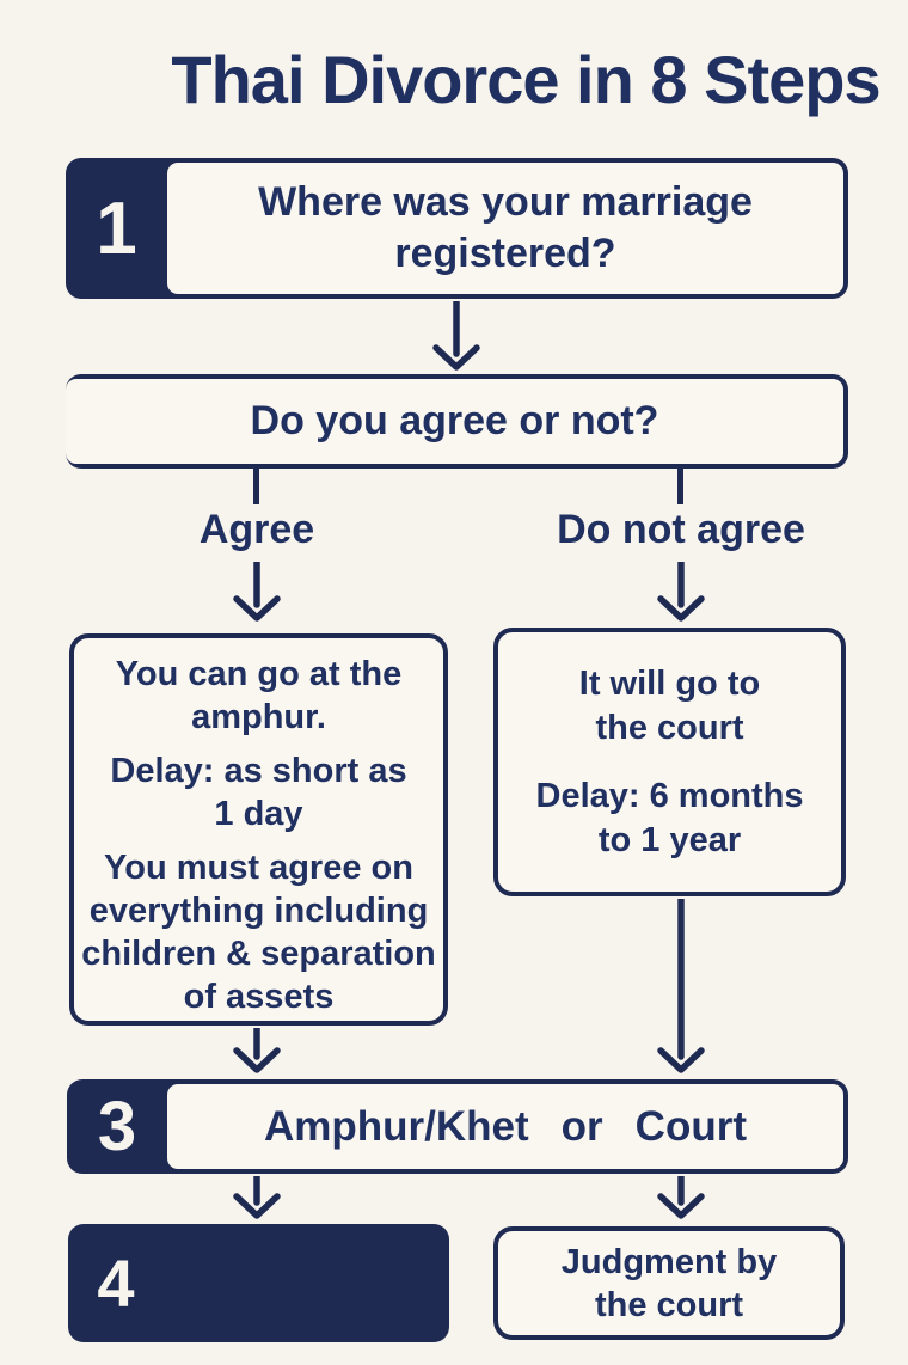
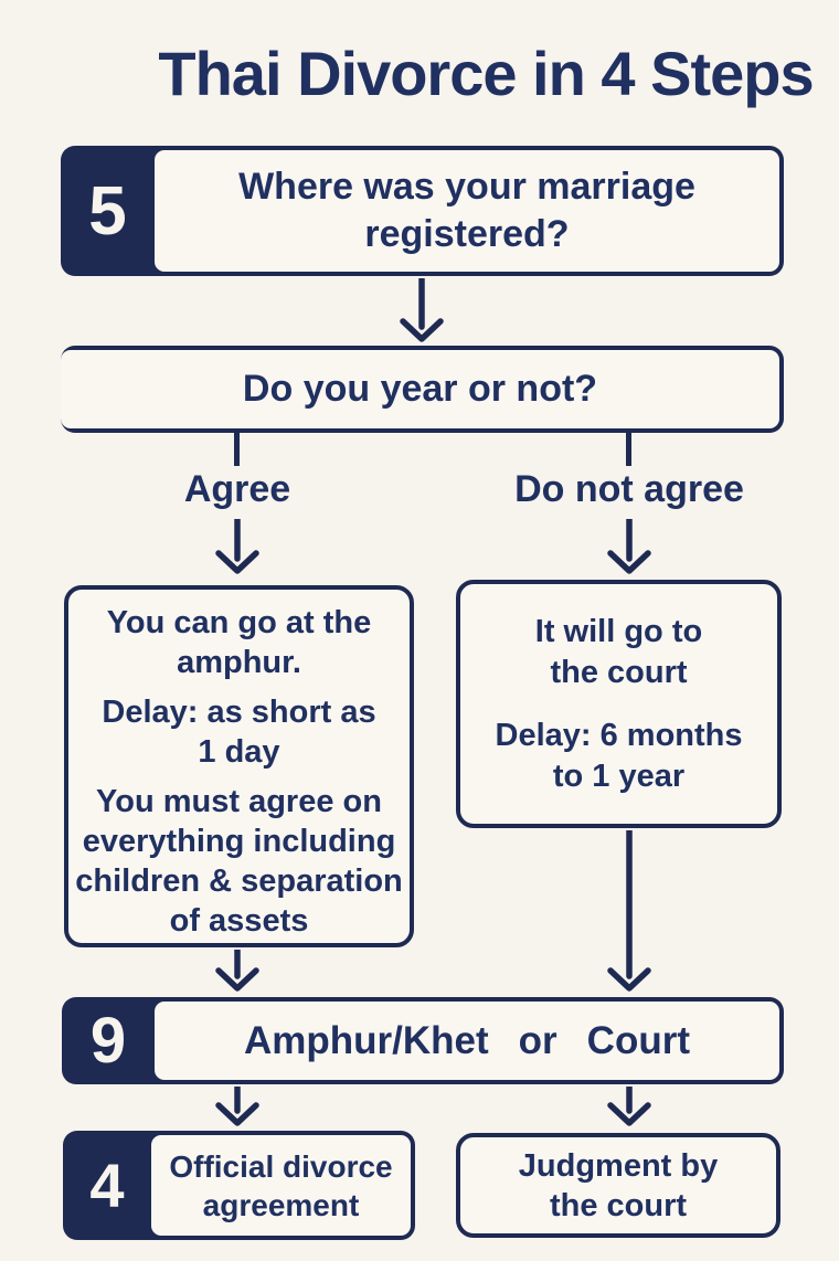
- Thai Divorce in 8 Steps
+ Thai Divorce in 4 Steps
- 1
+ 5
  Where was your marriage
  registered?
- Do you agree or not?
+ Do you year or not?
  Agree
  Do not agree
  You can go at the
  amphur.
  Delay: as short as
  1 day
  You must agree on
  everything including
  children & separation
  of assets
  It will go to
  the court
  Delay: 6 months
  to 1 year
- 3
+ 9
  Amphur/Khet
  or
  Court
  4
+ Official divorce
+ agreement
  Judgment by
  the court
